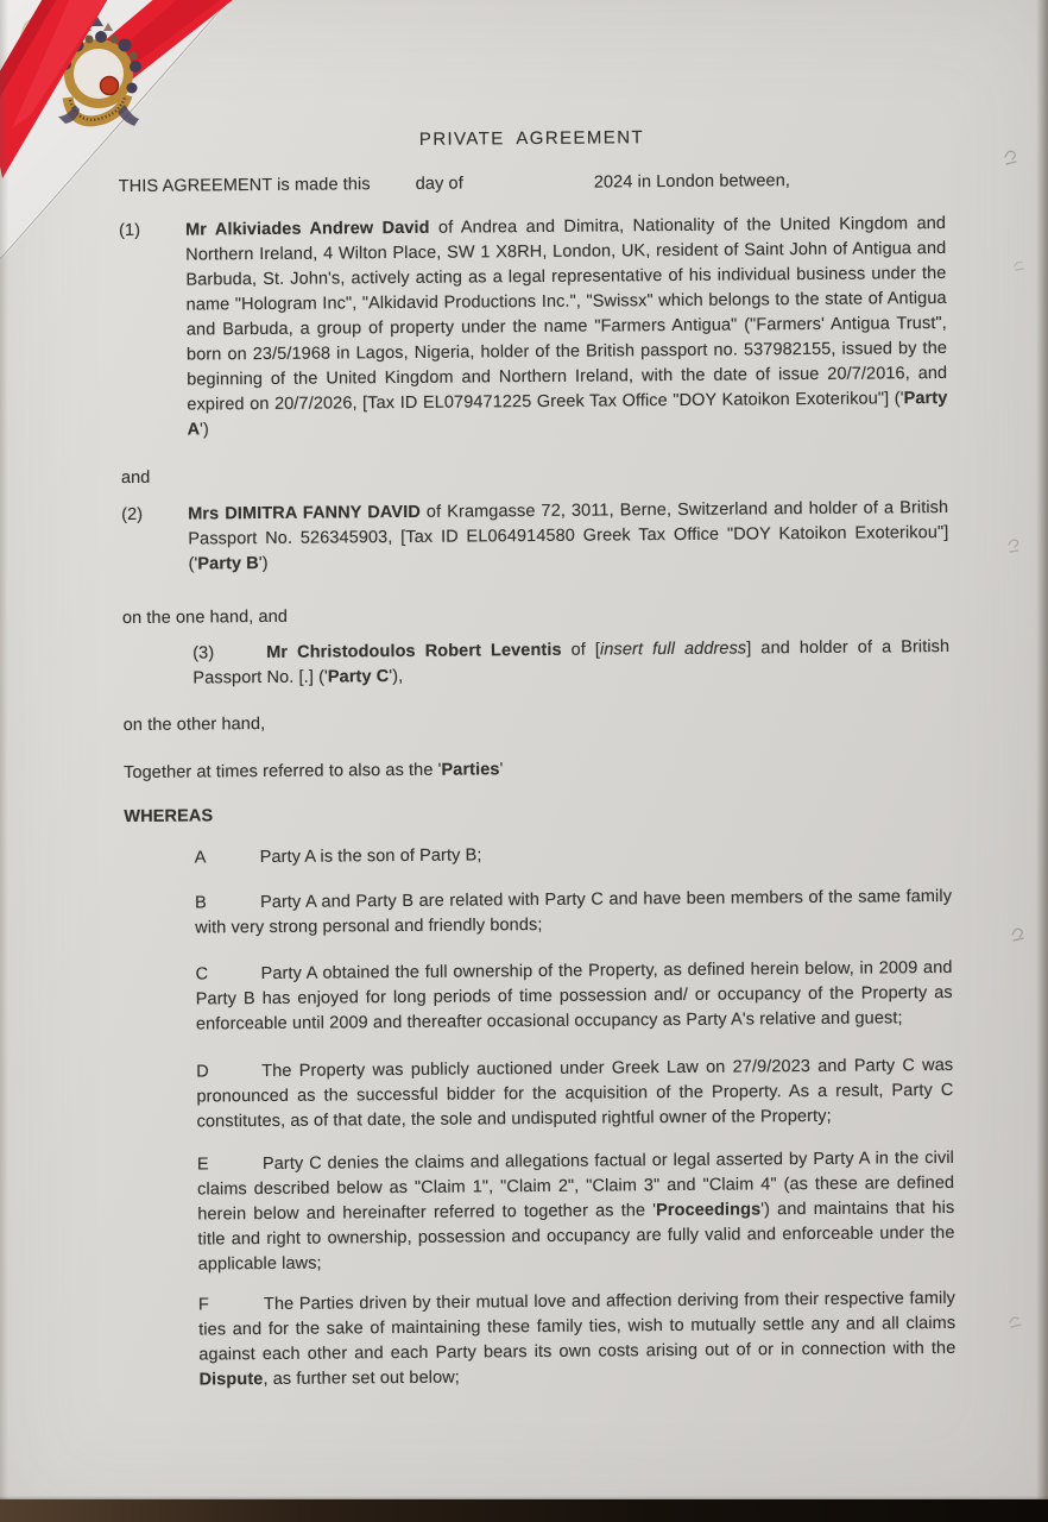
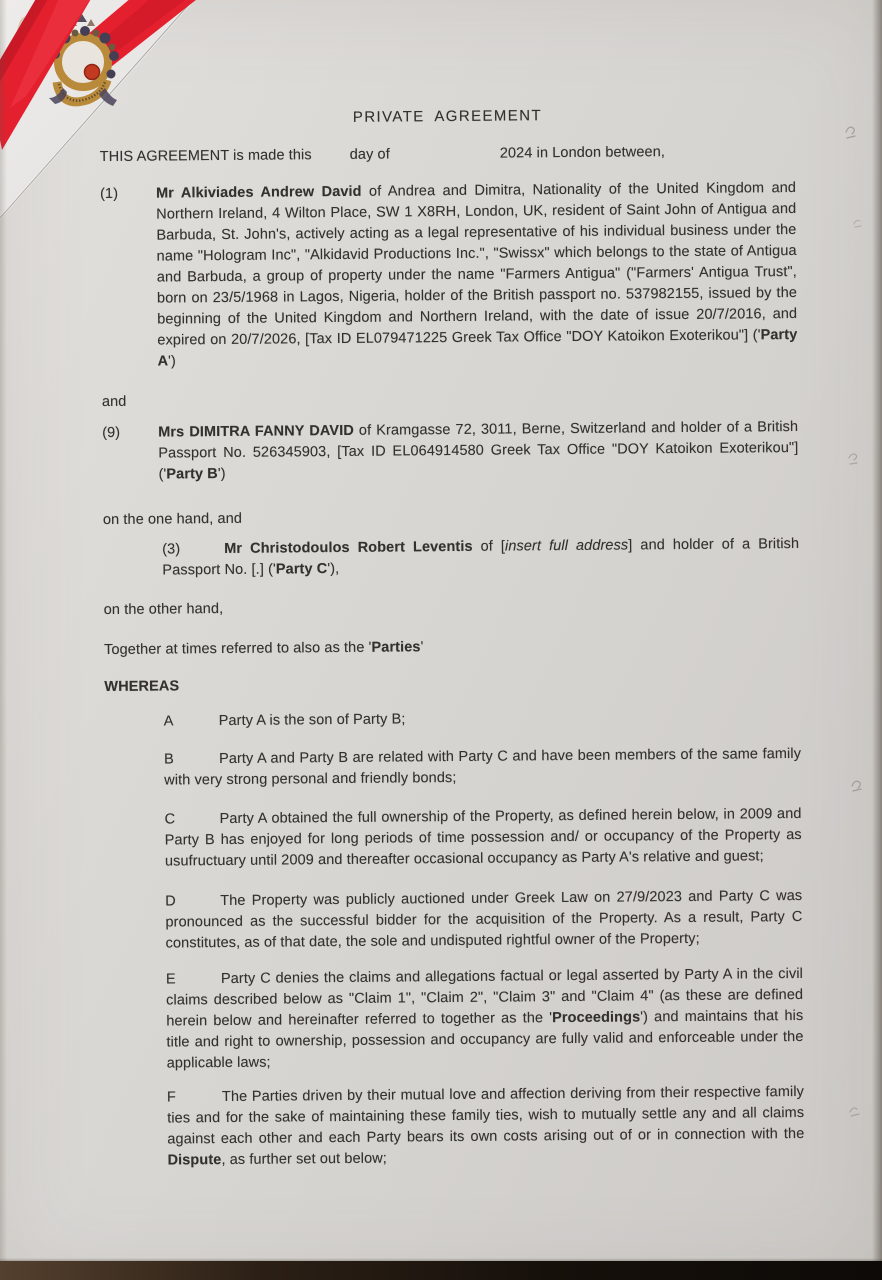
  PRIVATE AGREEMENT
  THIS AGREEMENT is made this day of 2024 in London between,
  (1)
  Mr Alkiviades Andrew David of Andrea and Dimitra, Nationality of the United Kingdom and Northern Ireland, 4 Wilton Place, SW 1 X8RH, London, UK, resident of Saint John of Antigua and Barbuda, St. John's, actively acting as a legal representative of his individual business under the name "Hologram Inc", "Alkidavid Productions Inc.", "Swissx" which belongs to the state of Antigua and Barbuda, a group of property under the name "Farmers Antigua" ("Farmers' Antigua Trust", born on 23/5/1968 in Lagos, Nigeria, holder of the British passport no. 537982155, issued by the beginning of the United Kingdom and Northern Ireland, with the date of issue 20/7/2016, and expired on 20/7/2026, [Tax ID EL079471225 Greek Tax Office "DOY Katoikon Exoterikou"] ('Party A')
  and
- (2)
+ (9)
  Mrs DIMITRA FANNY DAVID of Kramgasse 72, 3011, Berne, Switzerland and holder of a British Passport No. 526345903, [Tax ID EL064914580 Greek Tax Office "DOY Katoikon Exoterikou"] ('Party B')
  on the one hand, and
  (3) Mr Christodoulos Robert Leventis of [insert full address] and holder of a British Passport No. [.] ('Party C'),
  on the other hand,
  Together at times referred to also as the 'Parties'
  WHEREAS
  A Party A is the son of Party B;
  B Party A and Party B are related with Party C and have been members of the same family with very strong personal and friendly bonds;
- C Party A obtained the full ownership of the Property, as defined herein below, in 2009 and Party B has enjoyed for long periods of time possession and/ or occupancy of the Property as enforceable until 2009 and thereafter occasional occupancy as Party A's relative and guest;
+ C Party A obtained the full ownership of the Property, as defined herein below, in 2009 and Party B has enjoyed for long periods of time possession and/ or occupancy of the Property as usufructuary until 2009 and thereafter occasional occupancy as Party A's relative and guest;
  D The Property was publicly auctioned under Greek Law on 27/9/2023 and Party C was pronounced as the successful bidder for the acquisition of the Property. As a result, Party C constitutes, as of that date, the sole and undisputed rightful owner of the Property;
  E Party C denies the claims and allegations factual or legal asserted by Party A in the civil claims described below as "Claim 1", "Claim 2", "Claim 3" and "Claim 4" (as these are defined herein below and hereinafter referred to together as the 'Proceedings') and maintains that his title and right to ownership, possession and occupancy are fully valid and enforceable under the applicable laws;
  F The Parties driven by their mutual love and affection deriving from their respective family ties and for the sake of maintaining these family ties, wish to mutually settle any and all claims against each other and each Party bears its own costs arising out of or in connection with the Dispute, as further set out below;
